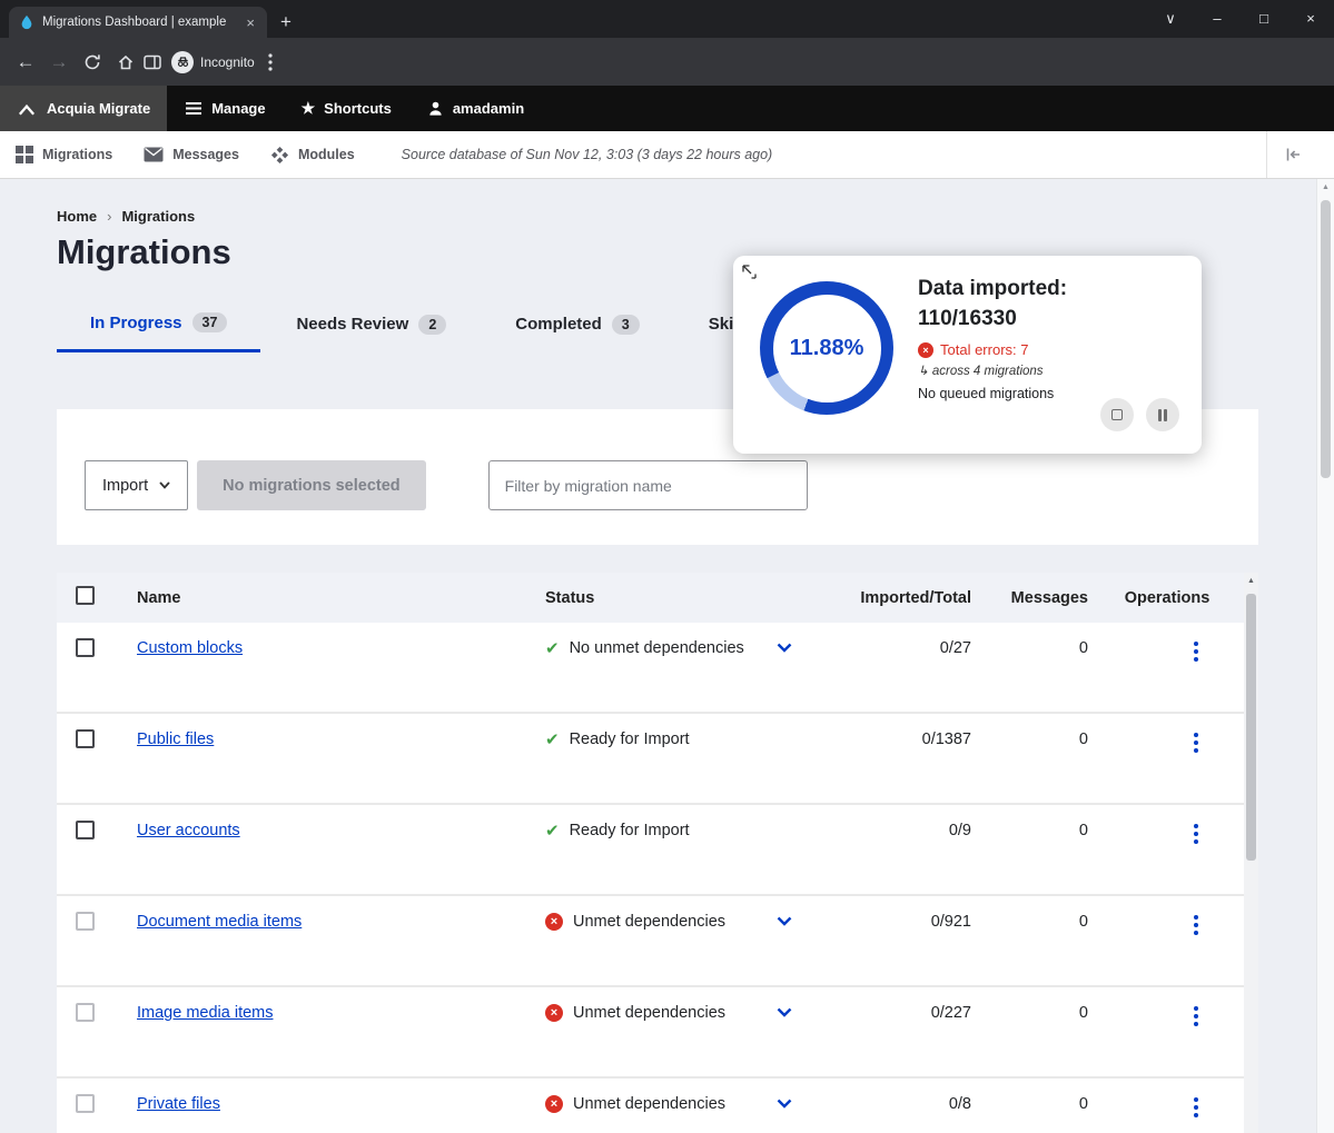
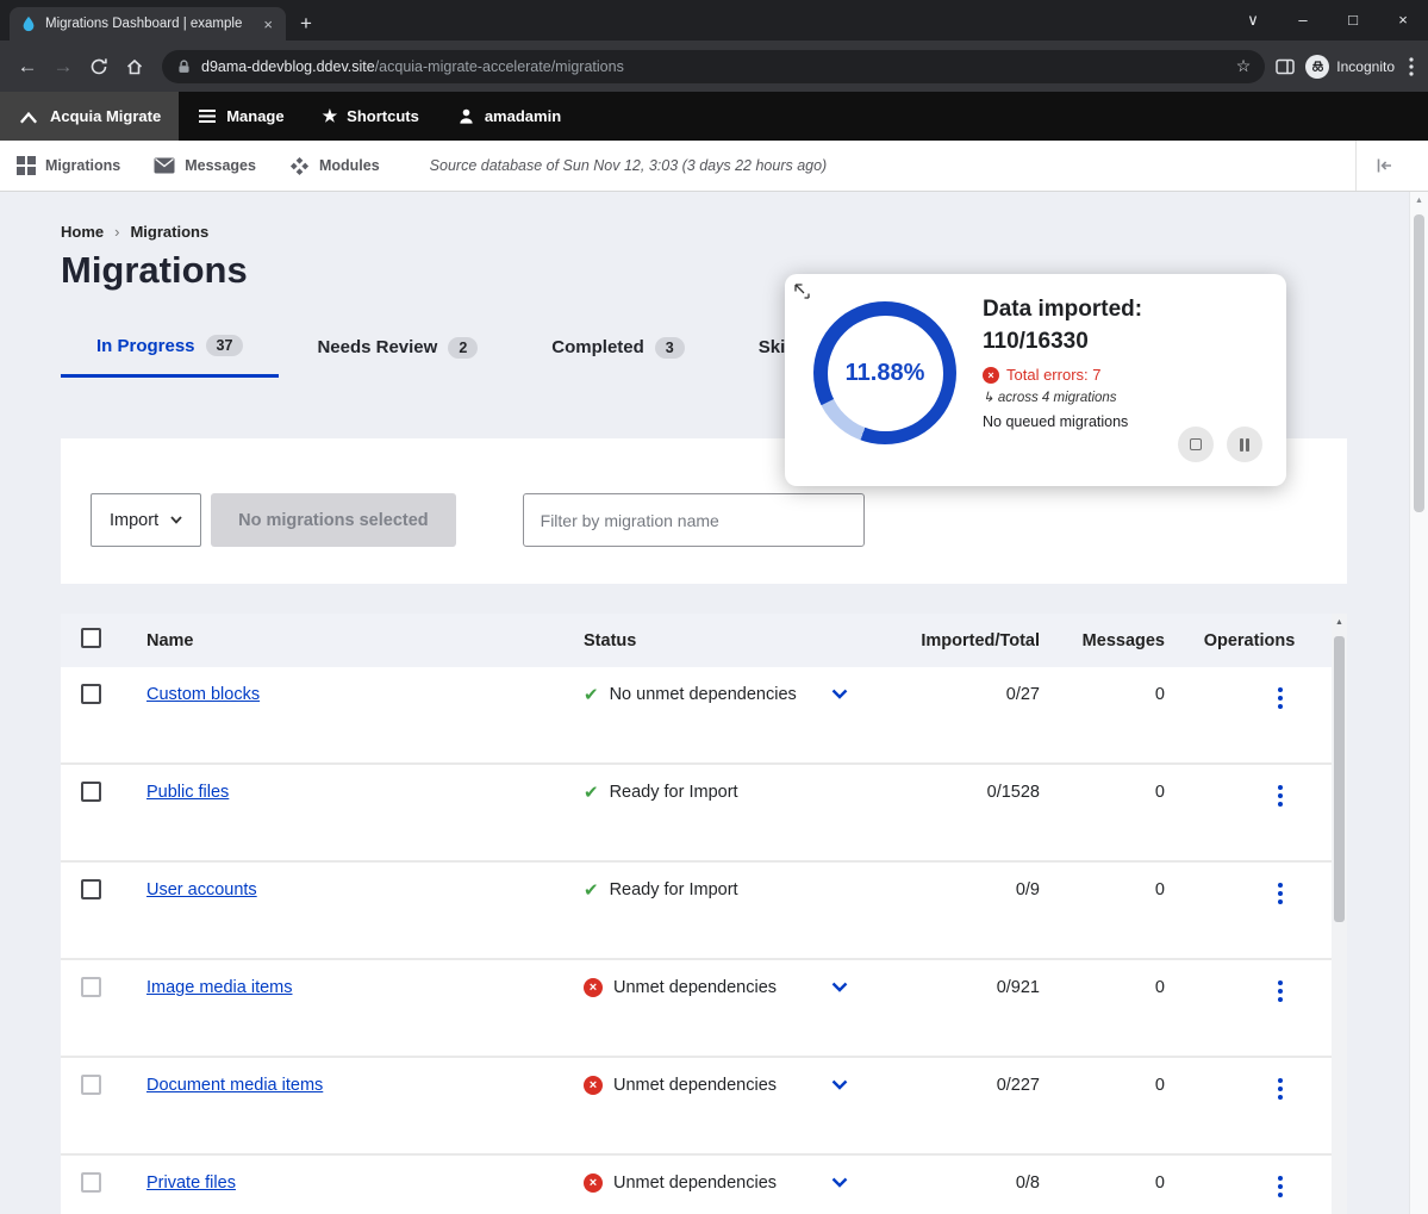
  Migrations Dashboard | example
  ×
  +
  ∨
  –
  □
  ×
  ←
  →
+ d9ama-ddevblog.ddev.site/acquia-migrate-accelerate/migrations
+ ☆
  Incognito
  Acquia Migrate
  Manage
  ★
  Shortcuts
  amadamin
  Migrations
  Messages
  Modules
  Source database of Sun Nov 12, 3:03 (3 days 22 hours ago)
  Home
  ›
  Migrations
  Migrations
  In Progress
  37
  Needs Review
  2
  Completed
  3
  Import
  No migrations selected
  Filter by migration name
  Name
  Status
  Imported/Total
  Messages
  Operations
  Custom blocks
  ✔
  No unmet dependencies
  0/27
  0
  Public files
  ✔
  Ready for Import
- 0/1387
+ 0/1528
  0
  User accounts
  ✔
  Ready for Import
  0/9
  0
- Document media items
+ Image media items
  ×
  Unmet dependencies
  0/921
  0
- Image media items
+ Document media items
  ×
  Unmet dependencies
  0/227
  0
  Private files
  ×
  Unmet dependencies
  0/8
  0
  11.88%
  Data imported:
  110/16330
  ×
  Total errors: 7
  ↳ across 4 migrations
  No queued migrations
